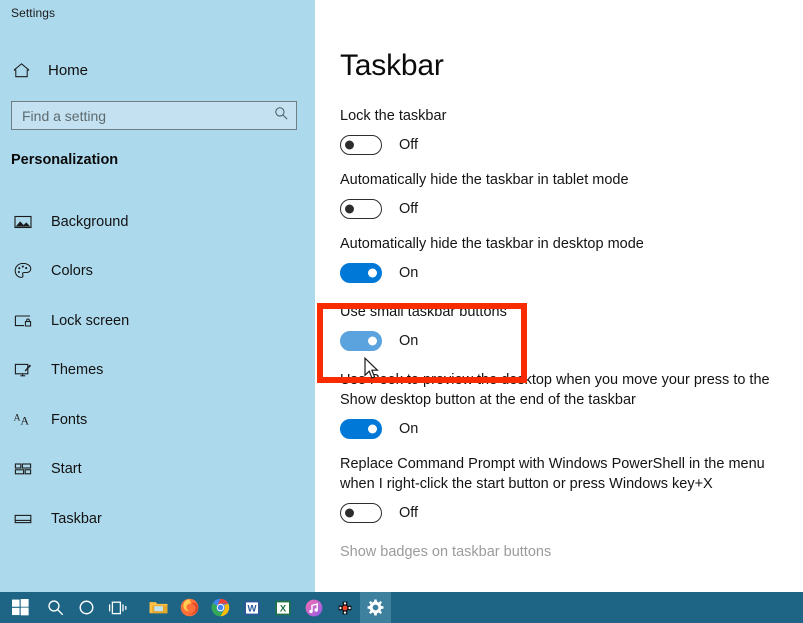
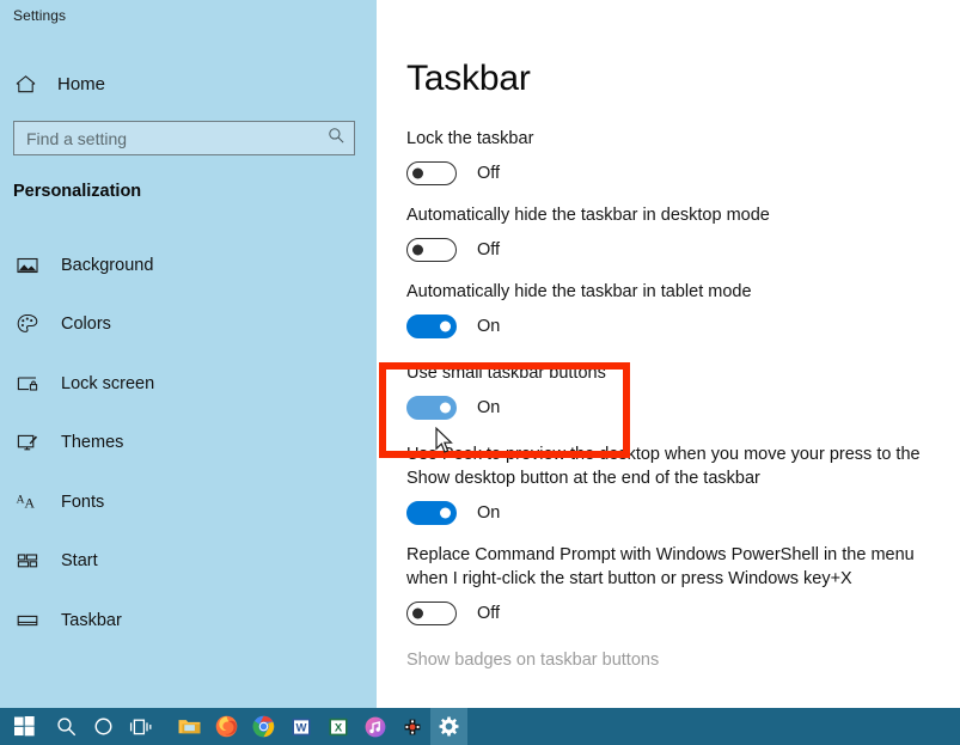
  Settings
  Home
  Find a setting
  Personalization
  Background
  Colors
  Lock screen
  Themes
  A
  A
  Fonts
  Start
  Taskbar
  Taskbar
  Lock the taskbar
  Off
- Automatically hide the taskbar in tablet mode
+ Automatically hide the taskbar in desktop mode
  Off
- Automatically hide the taskbar in desktop mode
+ Automatically hide the taskbar in tablet mode
  On
  Use small taskbar buttons
  On
  Use Peek to preview the desktop when you move your press to the Show desktop button at the end of the taskbar
  On
  Replace Command Prompt with Windows PowerShell in the menu when I right-click the start button or press Windows key+X
  Off
  Show badges on taskbar buttons
  W
  X
